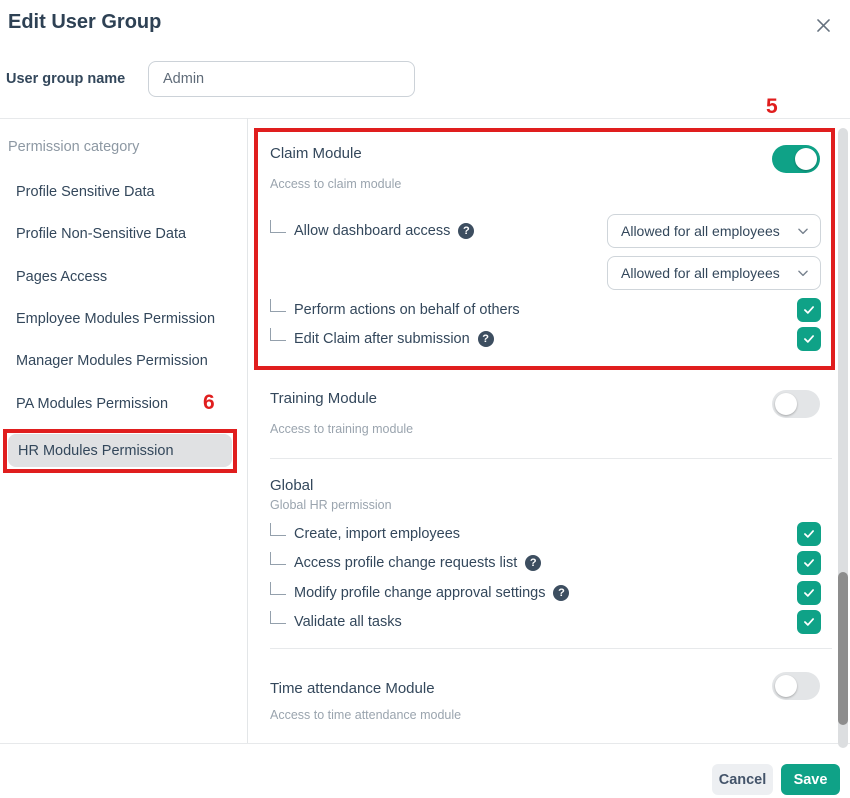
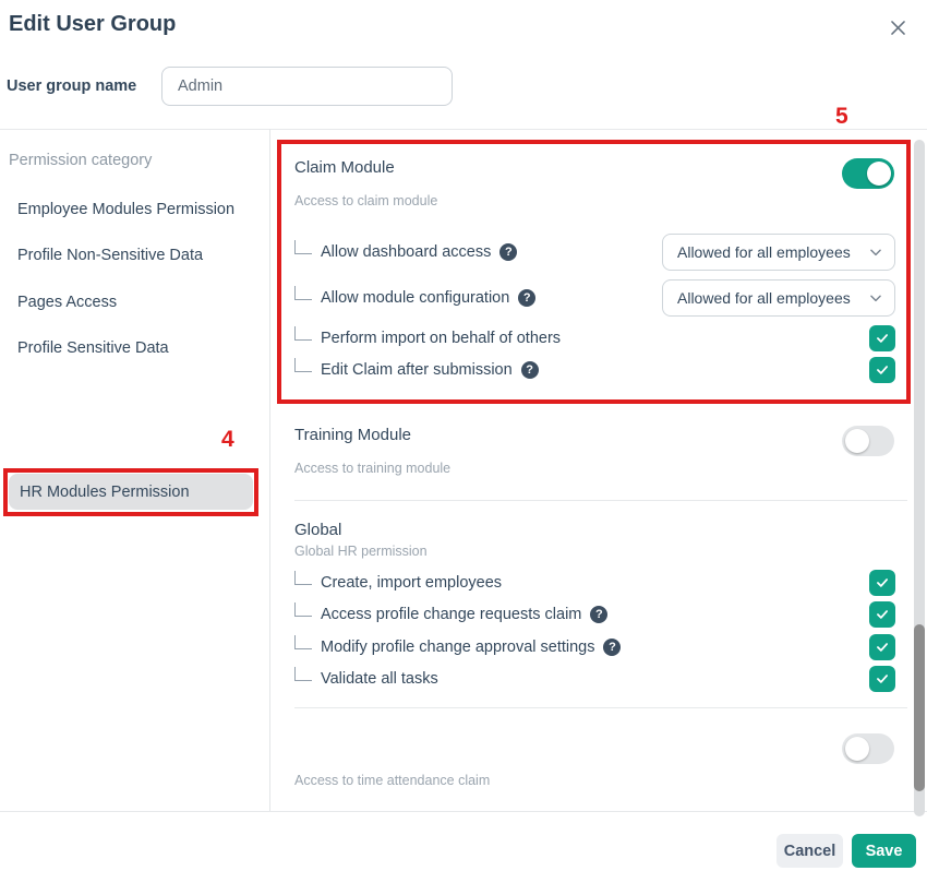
  Edit User Group
  User group name
  Admin
  Permission category
- Profile Sensitive Data
+ Employee Modules Permission
  Profile Non-Sensitive Data
  Pages Access
- Employee Modules Permission
+ Profile Sensitive Data
- Manager Modules Permission
- PA Modules Permission
  HR Modules Permission
  Claim Module
  Access to claim module
  Allow dashboard access
  Allowed for all employees
+ Allow module configuration
  Allowed for all employees
- Perform actions on behalf of others
+ Perform import on behalf of others
  Edit Claim after submission
  Training Module
  Access to training module
  Global
  Global HR permission
  Create, import employees
- Access profile change requests list
+ Access profile change requests claim
  Modify profile change approval settings
  Validate all tasks
- Time attendance Module
- Access to time attendance module
+ Access to time attendance claim
- 6
+ 4
  5
  Cancel
  Save
